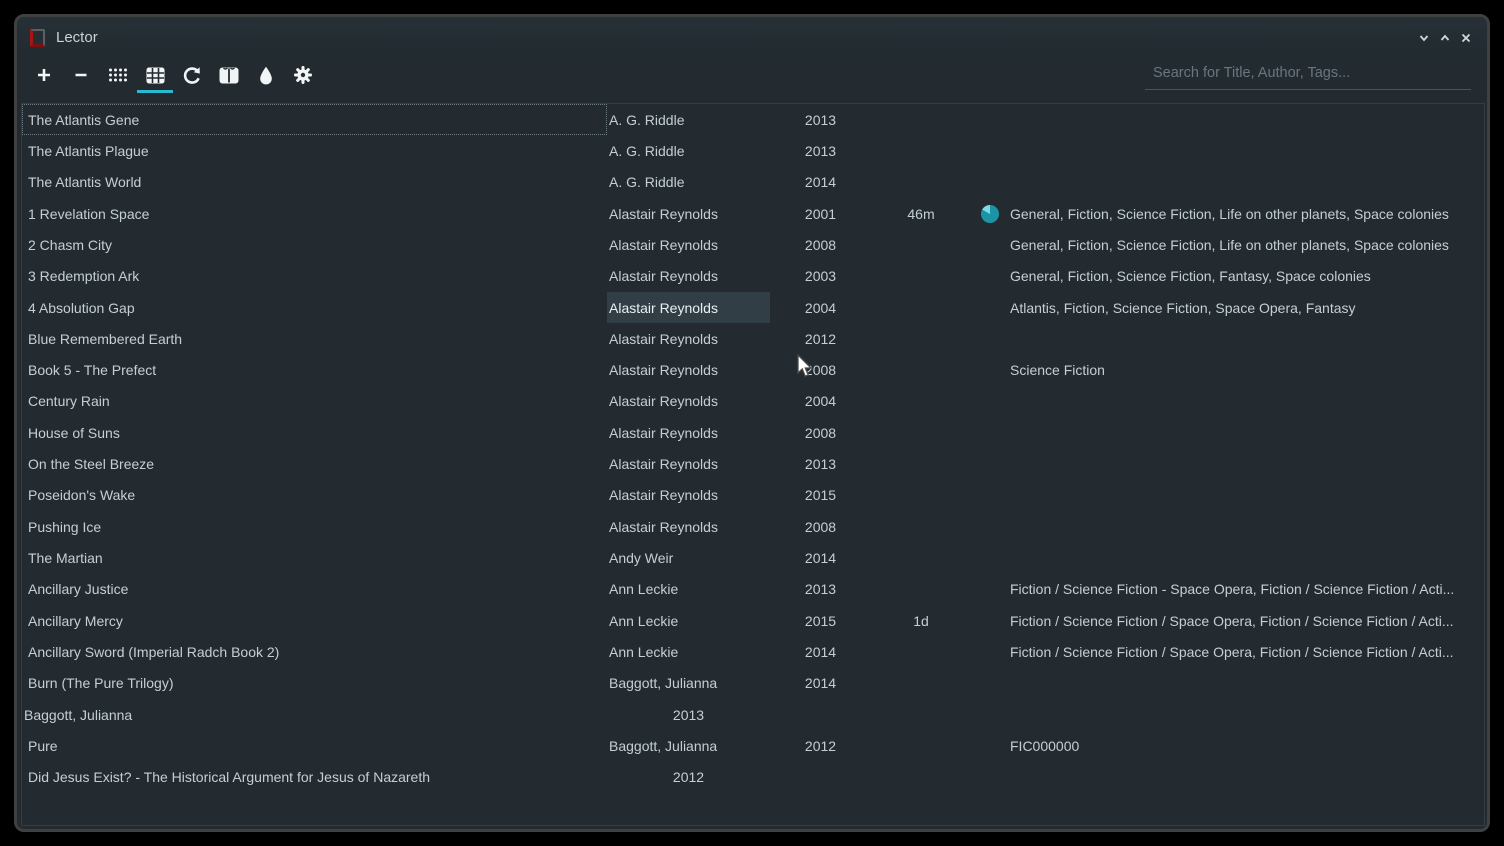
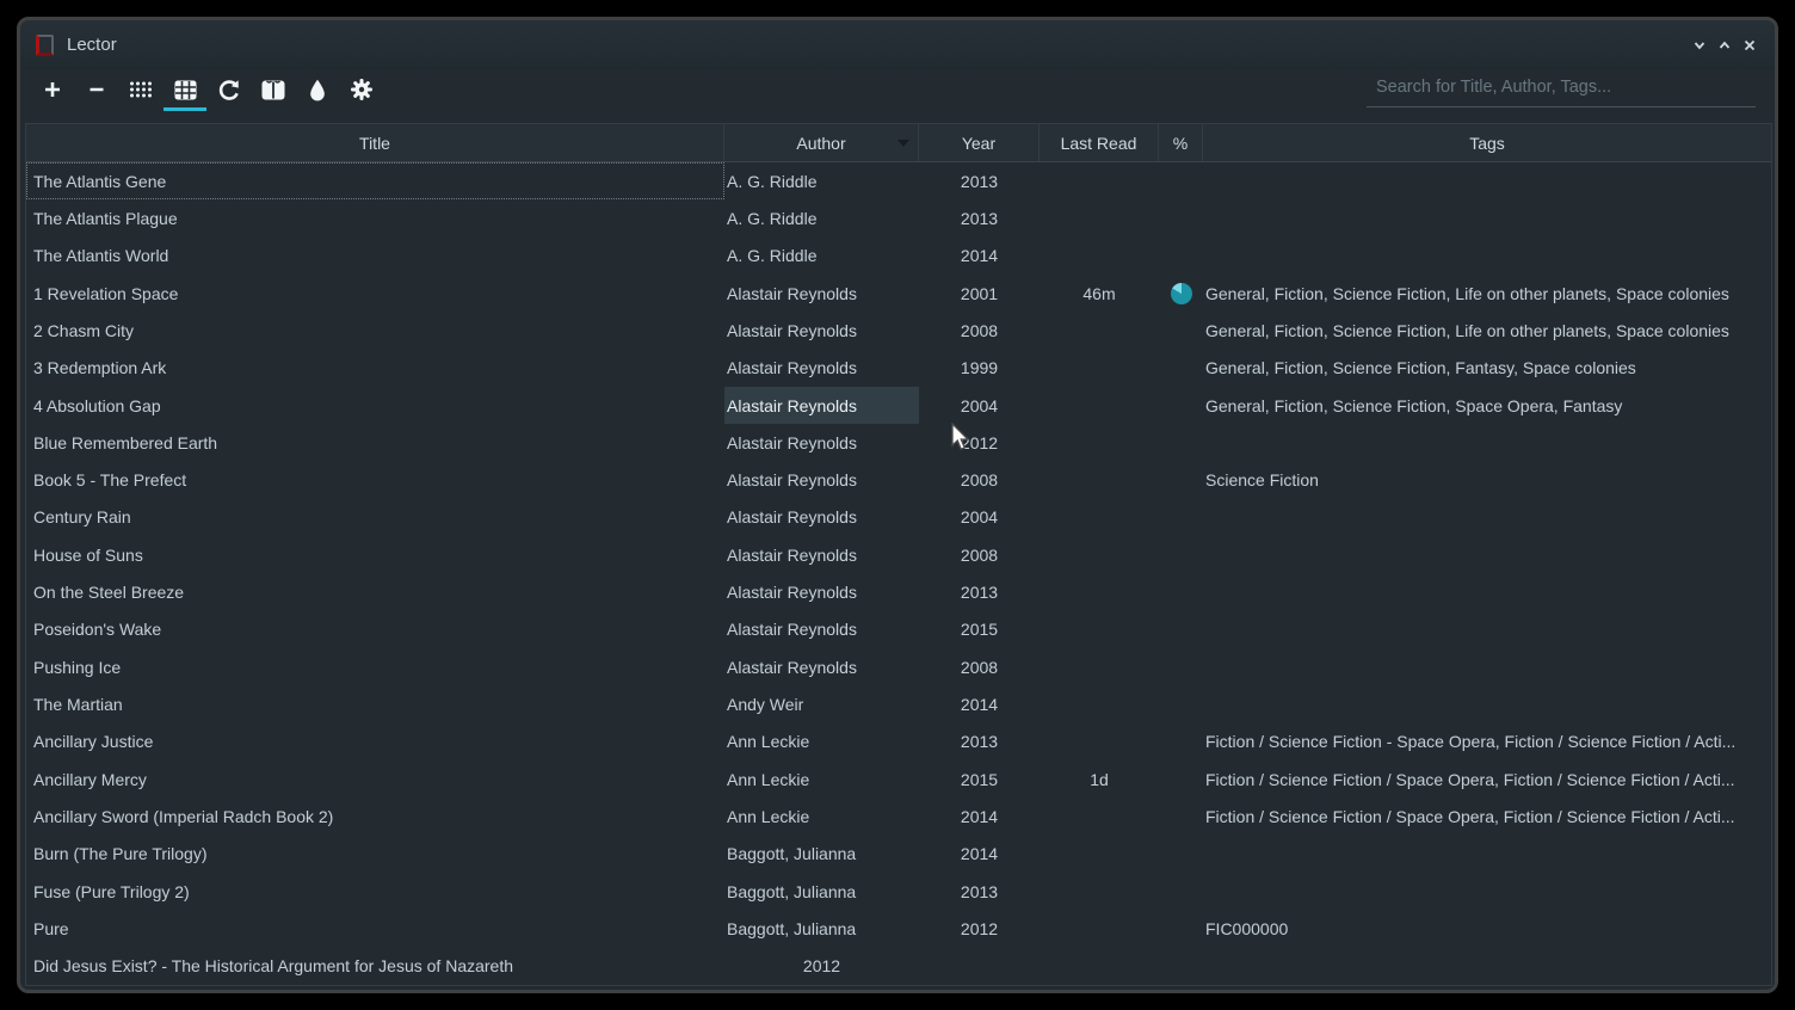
  Lector
  Search for Title, Author, Tags...
+ Title
+ Author
+ Year
+ Last Read
+ %
+ Tags
  The Atlantis Gene
  A. G. Riddle
  2013
  The Atlantis Plague
  A. G. Riddle
  2013
  The Atlantis World
  A. G. Riddle
  2014
  1 Revelation Space
  Alastair Reynolds
  2001
  46m
  General, Fiction, Science Fiction, Life on other planets, Space colonies
  2 Chasm City
  Alastair Reynolds
  2008
  General, Fiction, Science Fiction, Life on other planets, Space colonies
  3 Redemption Ark
  Alastair Reynolds
- 2003
+ 1999
  General, Fiction, Science Fiction, Fantasy, Space colonies
  4 Absolution Gap
  Alastair Reynolds
  2004
- Atlantis, Fiction, Science Fiction, Space Opera, Fantasy
+ General, Fiction, Science Fiction, Space Opera, Fantasy
  Blue Remembered Earth
  Alastair Reynolds
  2012
  Book 5 - The Prefect
  Alastair Reynolds
  2008
  Science Fiction
  Century Rain
  Alastair Reynolds
  2004
  House of Suns
  Alastair Reynolds
  2008
  On the Steel Breeze
  Alastair Reynolds
  2013
  Poseidon's Wake
  Alastair Reynolds
  2015
  Pushing Ice
  Alastair Reynolds
  2008
  The Martian
  Andy Weir
  2014
  Ancillary Justice
  Ann Leckie
  2013
  Fiction / Science Fiction - Space Opera, Fiction / Science Fiction / Acti...
  Ancillary Mercy
  Ann Leckie
  2015
  1d
  Fiction / Science Fiction / Space Opera, Fiction / Science Fiction / Acti...
  Ancillary Sword (Imperial Radch Book 2)
  Ann Leckie
  2014
  Fiction / Science Fiction / Space Opera, Fiction / Science Fiction / Acti...
  Burn (The Pure Trilogy)
  Baggott, Julianna
  2014
+ Fuse (Pure Trilogy 2)
  Baggott, Julianna
  2013
  Pure
  Baggott, Julianna
  2012
  FIC000000
  Did Jesus Exist? - The Historical Argument for Jesus of Nazareth
  2012
